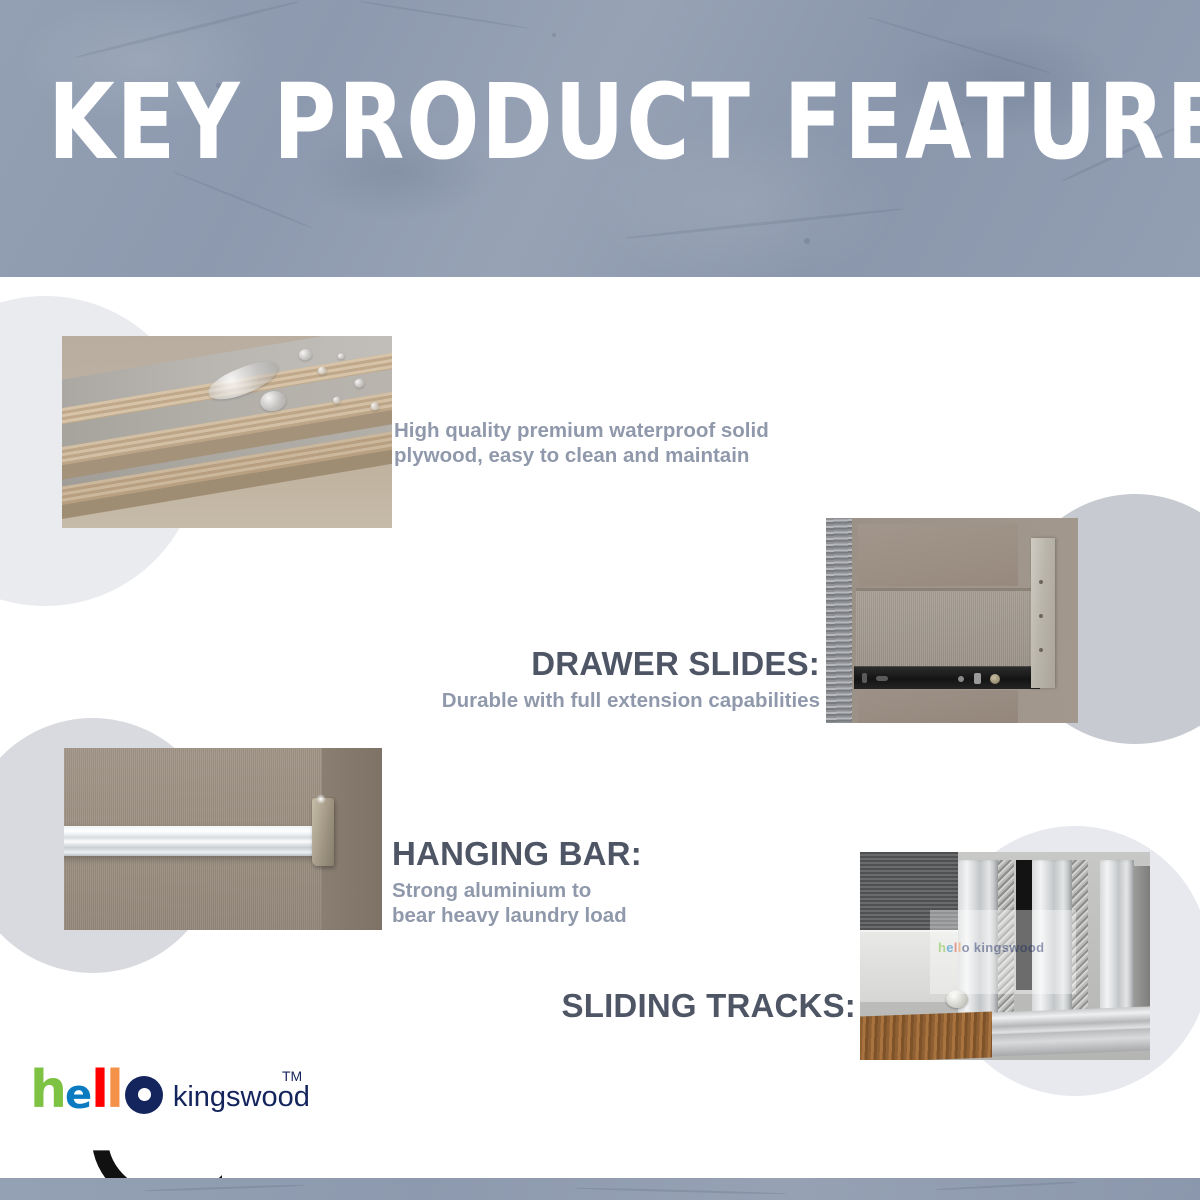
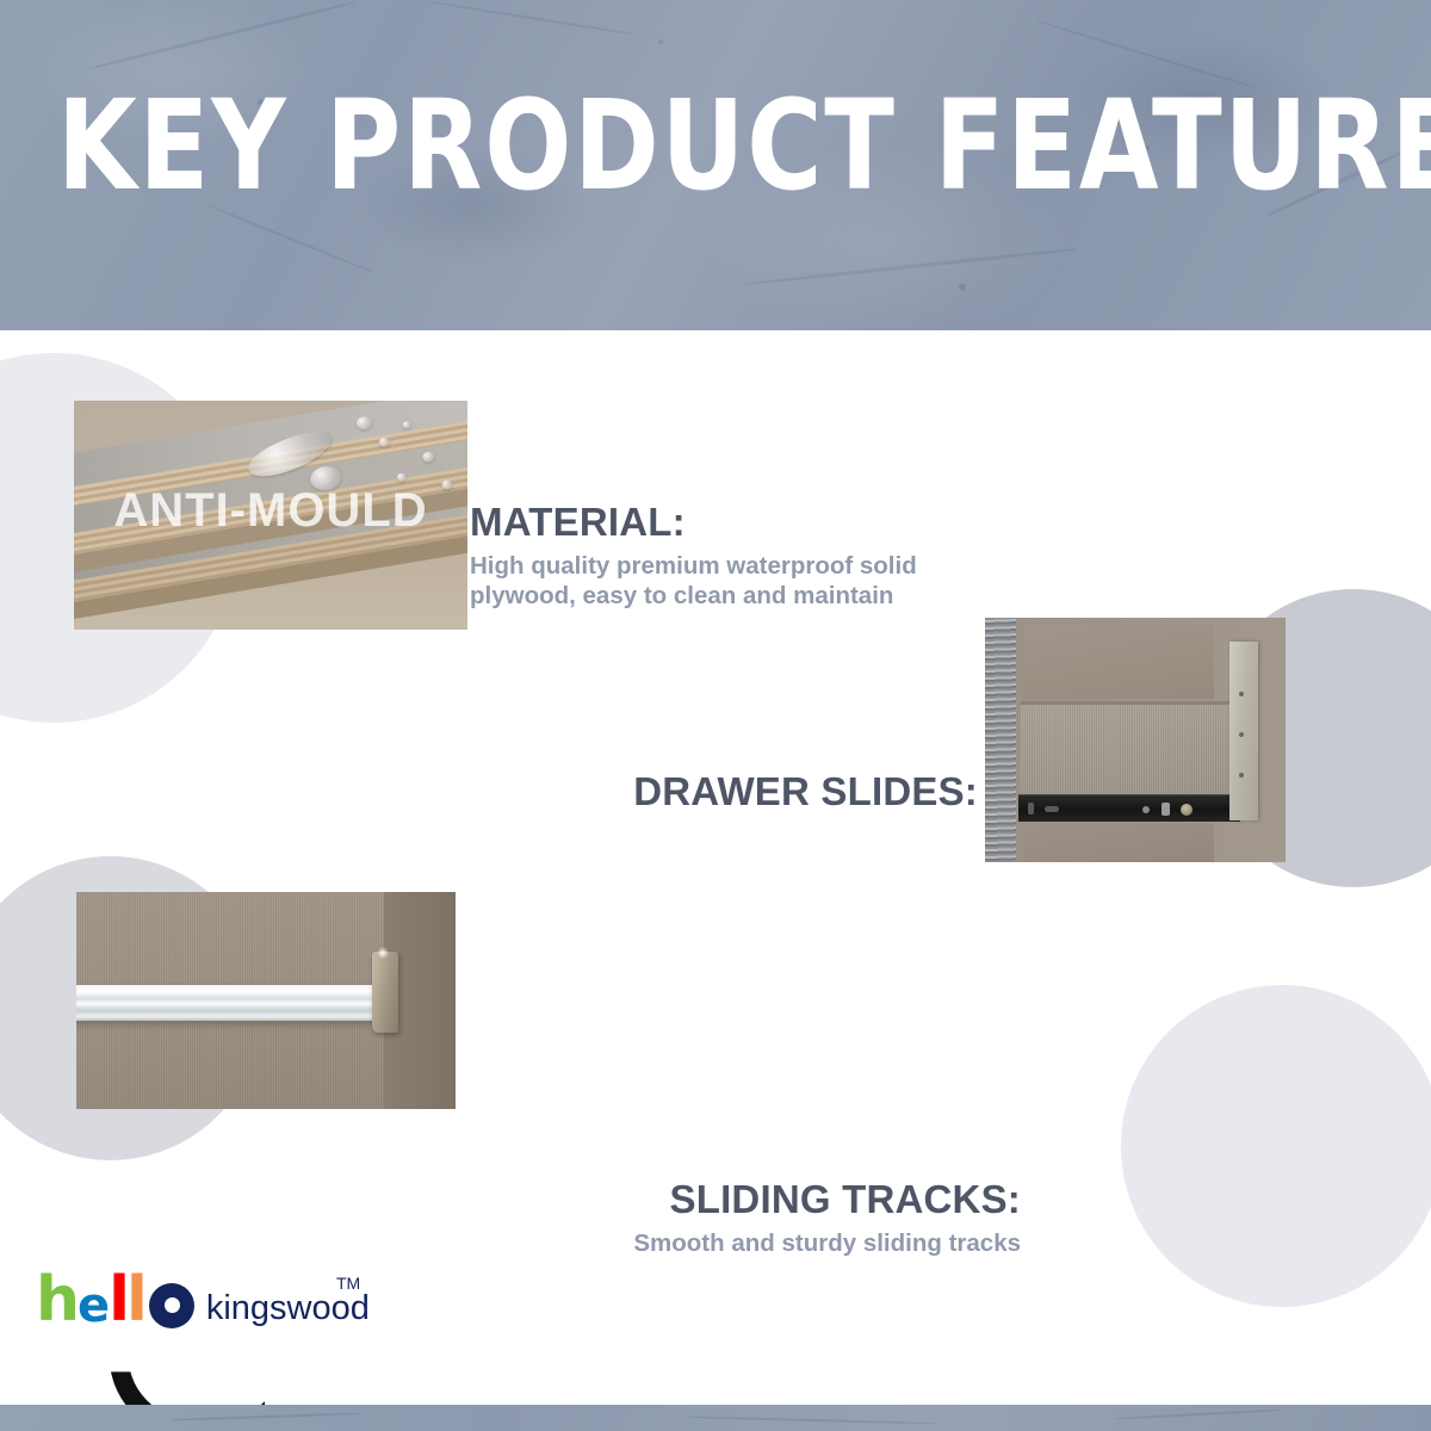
  KEY PRODUCT FEATURE
+ ANTI-MOULD
+ MATERIAL:
  High quality premium waterproof solid
  plywood, easy to clean and maintain
  DRAWER SLIDES:
- Durable with full extension capabilities
- HANGING BAR:
- Strong aluminium to
- bear heavy laundry load
- hello kingswood
  SLIDING TRACKS:
+ Smooth and sturdy sliding tracks
  h
  e
  l
  l
  kingswood
  TM
